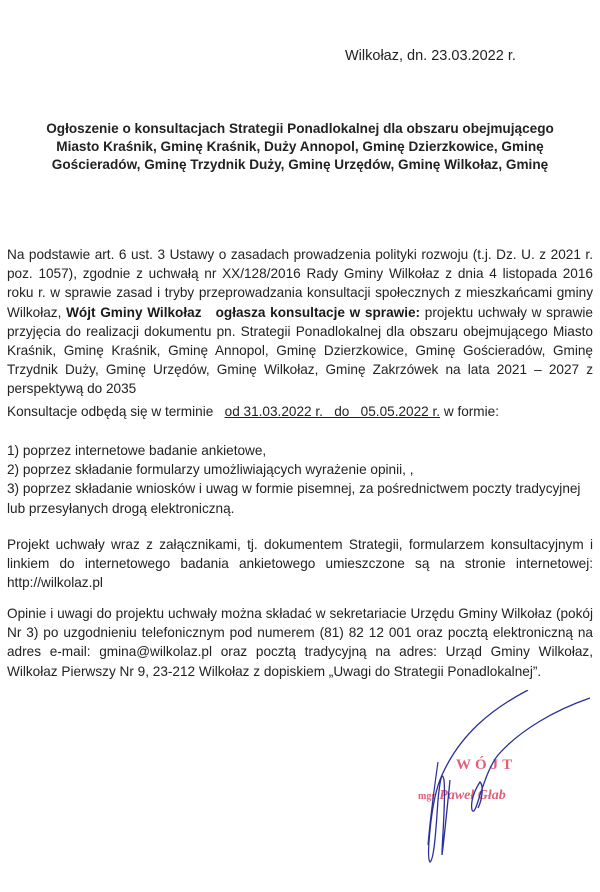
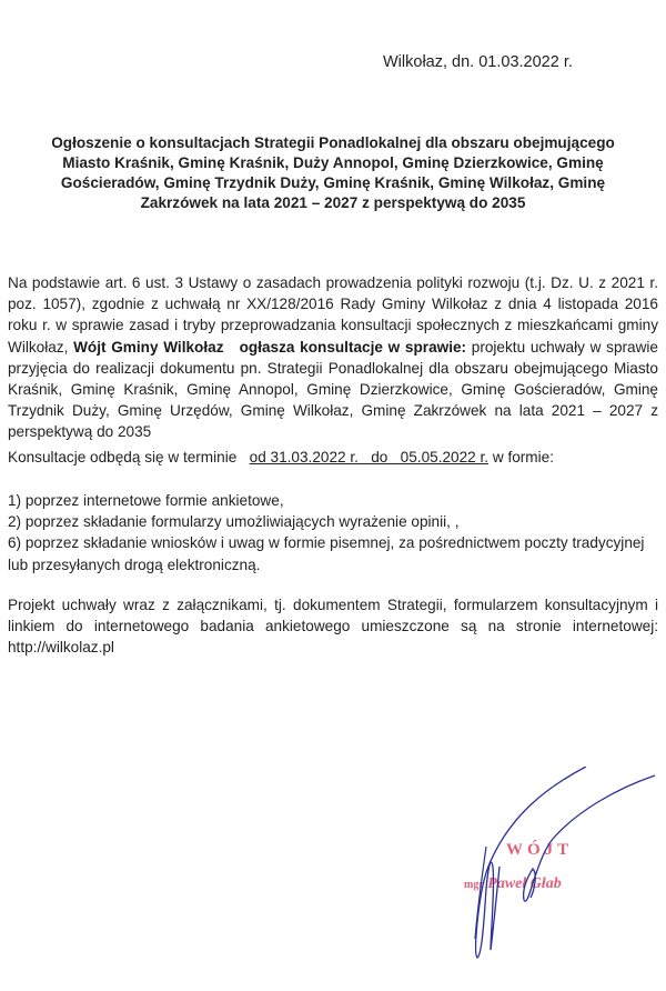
- Wilkołaz, dn. 23.03.2022 r.
+ Wilkołaz, dn. 01.03.2022 r.
  Ogłoszenie o konsultacjach Strategii Ponadlokalnej dla obszaru obejmującego
  Miasto Kraśnik, Gminę Kraśnik, Duży Annopol, Gminę Dzierzkowice, Gminę
- Gościeradów, Gminę Trzydnik Duży, Gminę Urzędów, Gminę Wilkołaz, Gminę
+ Gościeradów, Gminę Trzydnik Duży, Gminę Kraśnik, Gminę Wilkołaz, Gminę
+ Zakrzówek na lata 2021 – 2027 z perspektywą do 2035
  Na podstawie art. 6 ust. 3 Ustawy o zasadach prowadzenia polityki rozwoju (t.j. Dz. U. z 2021 r. poz. 1057), zgodnie z uchwałą nr XX/128/2016 Rady Gminy Wilkołaz z dnia 4 listopada 2016 roku r. w sprawie zasad i tryby przeprowadzania konsultacji społecznych z mieszkańcami gminy Wilkołaz, Wójt Gminy Wilkołaz ogłasza konsultacje w sprawie: projektu uchwały w sprawie przyjęcia do realizacji dokumentu pn. Strategii Ponadlokalnej dla obszaru obejmującego Miasto Kraśnik, Gminę Kraśnik, Gminę Annopol, Gminę Dzierzkowice, Gminę Gościeradów, Gminę Trzydnik Duży, Gminę Urzędów, Gminę Wilkołaz, Gminę Zakrzówek na lata 2021 – 2027 z perspektywą do 2035
  Konsultacje odbędą się w terminie od 31.03.2022 r. do 05.05.2022 r. w formie:
- 1) poprzez internetowe badanie ankietowe,
+ 1) poprzez internetowe formie ankietowe,
  2) poprzez składanie formularzy umożliwiających wyrażenie opinii, ,
- 3) poprzez składanie wniosków i uwag w formie pisemnej, za pośrednictwem poczty tradycyjnej lub przesyłanych drogą elektroniczną.
+ 6) poprzez składanie wniosków i uwag w formie pisemnej, za pośrednictwem poczty tradycyjnej lub przesyłanych drogą elektroniczną.
  Projekt uchwały wraz z załącznikami, tj. dokumentem Strategii, formularzem konsultacyjnym i linkiem do internetowego badania ankietowego umieszczone są na stronie internetowej: http://wilkolaz.pl
- Opinie i uwagi do projektu uchwały można składać w sekretariacie Urzędu Gminy Wilkołaz (pokój Nr 3) po uzgodnieniu telefonicznym pod numerem (81) 82 12 001 oraz pocztą elektroniczną na adres e-mail: gmina@wilkolaz.pl oraz pocztą tradycyjną na adres: Urząd Gminy Wilkołaz, Wilkołaz Pierwszy Nr 9, 23-212 Wilkołaz z dopiskiem „Uwagi do Strategii Ponadlokalnej”.
  WÓJT
  mg Paweł Głab
